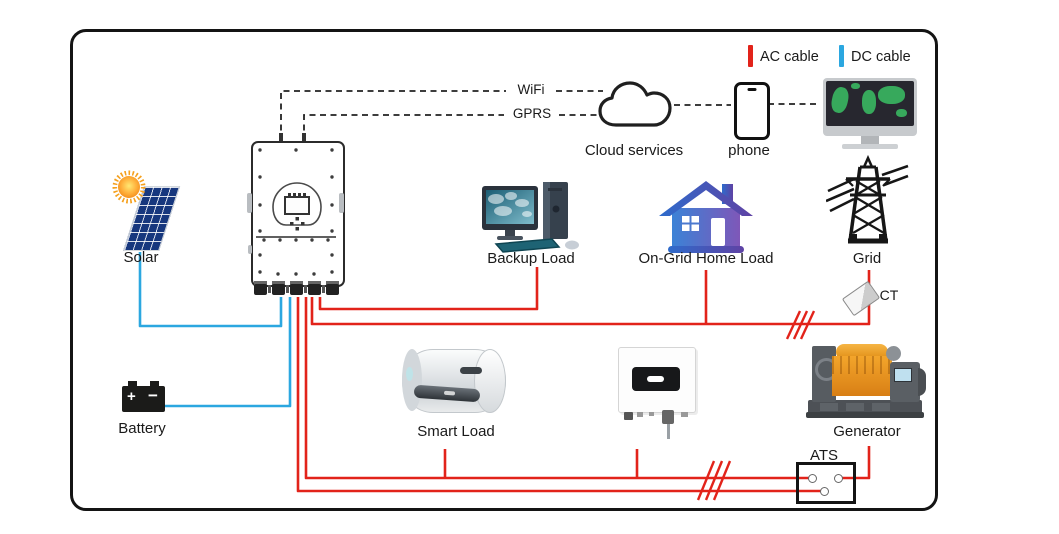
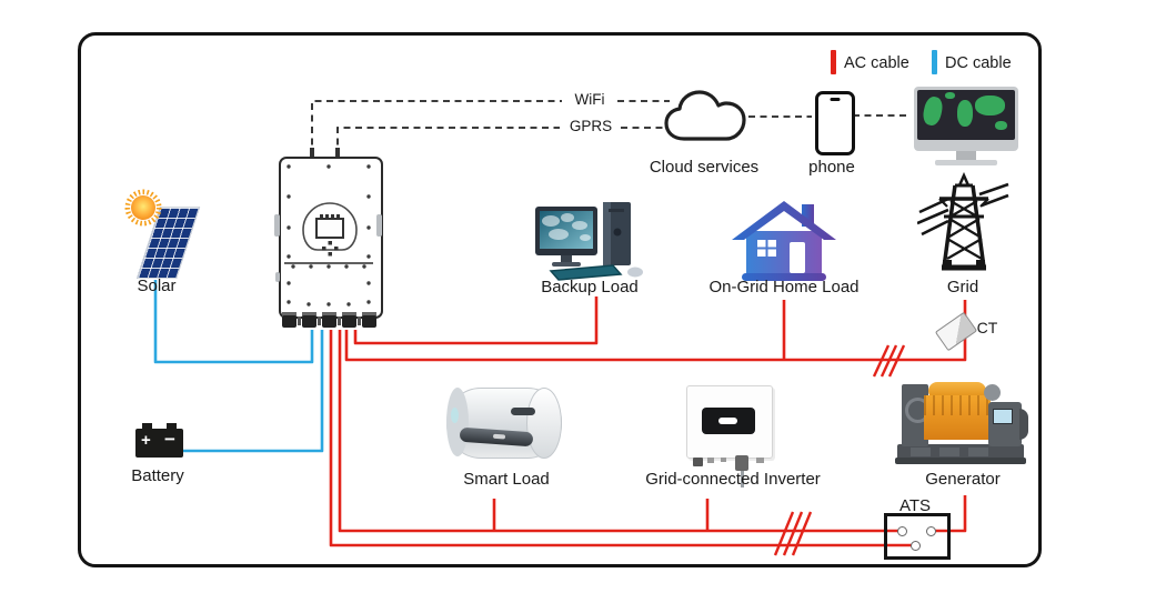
  AC cable
  DC cable
  WiFi
  GPRS
  Cloud services
  phone
  Solar
  +
  −
  Battery
  Backup Load
  On-Grid Home Load
  Grid
  CT
  Smart Load
+ Grid-connected Inverter
  Generator
  ATS
